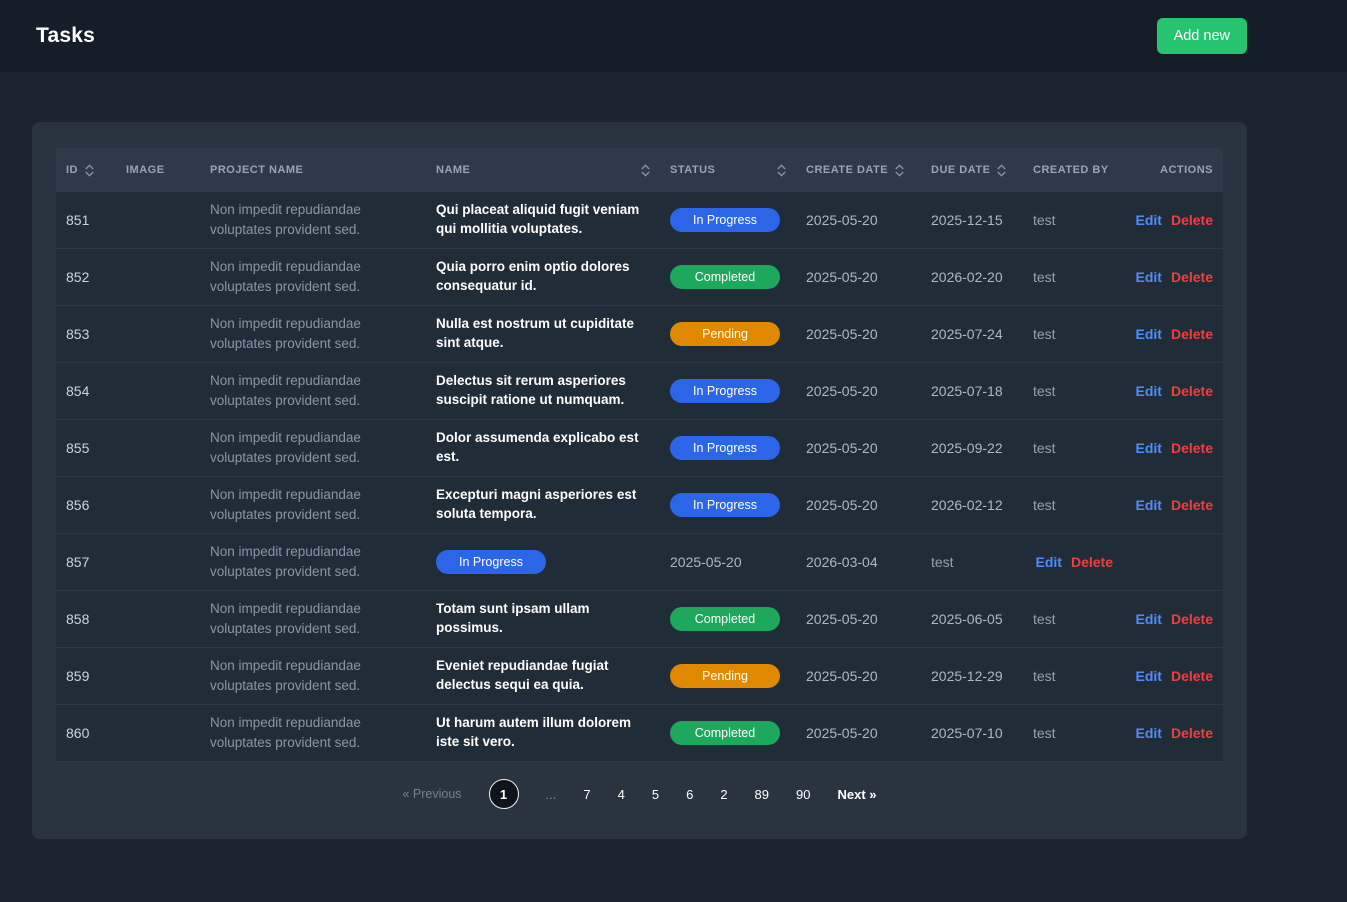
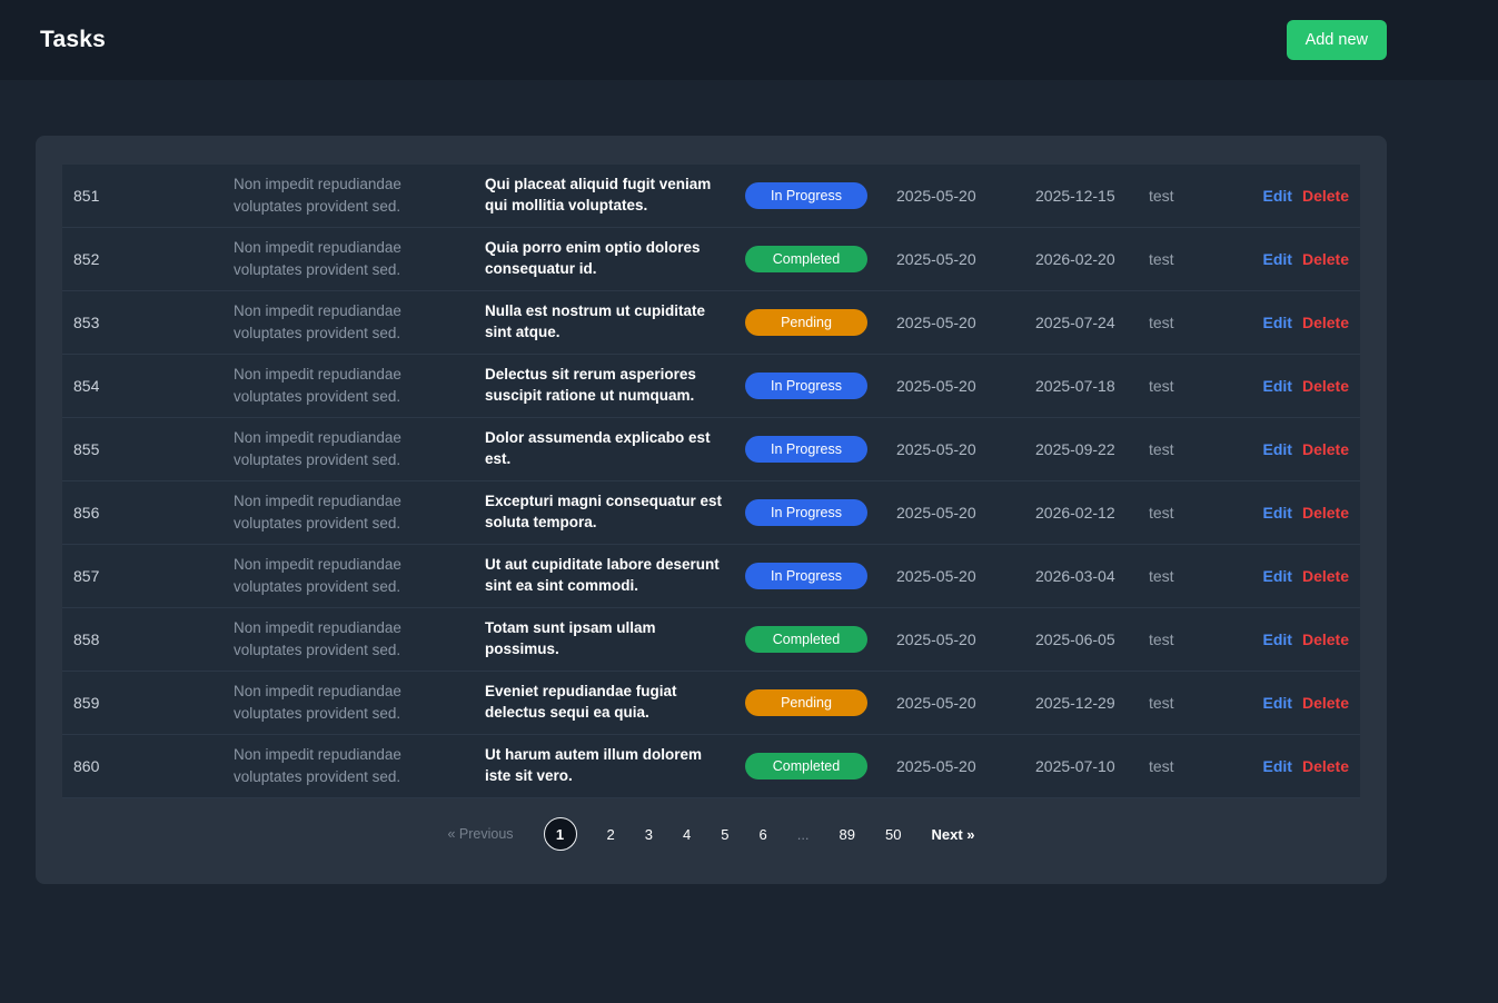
  Tasks
  Add new
- ID
- IMAGE
- PROJECT NAME
- NAME
- STATUS
- CREATE DATE
- DUE DATE
- CREATED BY
- ACTIONS
  851
  Non impedit repudiandae voluptates provident sed.
  Qui placeat aliquid fugit veniam qui mollitia voluptates.
  In Progress
  2025-05-20
  2025-12-15
  test
  Edit
  Delete
  852
  Non impedit repudiandae voluptates provident sed.
  Quia porro enim optio dolores consequatur id.
  Completed
  2025-05-20
  2026-02-20
  test
  Edit
  Delete
  853
  Non impedit repudiandae voluptates provident sed.
  Nulla est nostrum ut cupiditate sint atque.
  Pending
  2025-05-20
  2025-07-24
  test
  Edit
  Delete
  854
  Non impedit repudiandae voluptates provident sed.
  Delectus sit rerum asperiores suscipit ratione ut numquam.
  In Progress
  2025-05-20
  2025-07-18
  test
  Edit
  Delete
  855
  Non impedit repudiandae voluptates provident sed.
  Dolor assumenda explicabo est est.
  In Progress
  2025-05-20
  2025-09-22
  test
  Edit
  Delete
  856
  Non impedit repudiandae voluptates provident sed.
- Excepturi magni asperiores est soluta tempora.
+ Excepturi magni consequatur est soluta tempora.
  In Progress
  2025-05-20
  2026-02-12
  test
  Edit
  Delete
  857
  Non impedit repudiandae voluptates provident sed.
+ Ut aut cupiditate labore deserunt sint ea sint commodi.
  In Progress
  2025-05-20
  2026-03-04
  test
  Edit
  Delete
  858
  Non impedit repudiandae voluptates provident sed.
  Totam sunt ipsam ullam possimus.
  Completed
  2025-05-20
  2025-06-05
  test
  Edit
  Delete
  859
  Non impedit repudiandae voluptates provident sed.
  Eveniet repudiandae fugiat delectus sequi ea quia.
  Pending
  2025-05-20
  2025-12-29
  test
  Edit
  Delete
  860
  Non impedit repudiandae voluptates provident sed.
  Ut harum autem illum dolorem iste sit vero.
  Completed
  2025-05-20
  2025-07-10
  test
  Edit
  Delete
  « Previous
  1
- ...
+ 2
- 7
+ 3
  4
  5
  6
- 2
+ ...
  89
- 90
+ 50
  Next »
